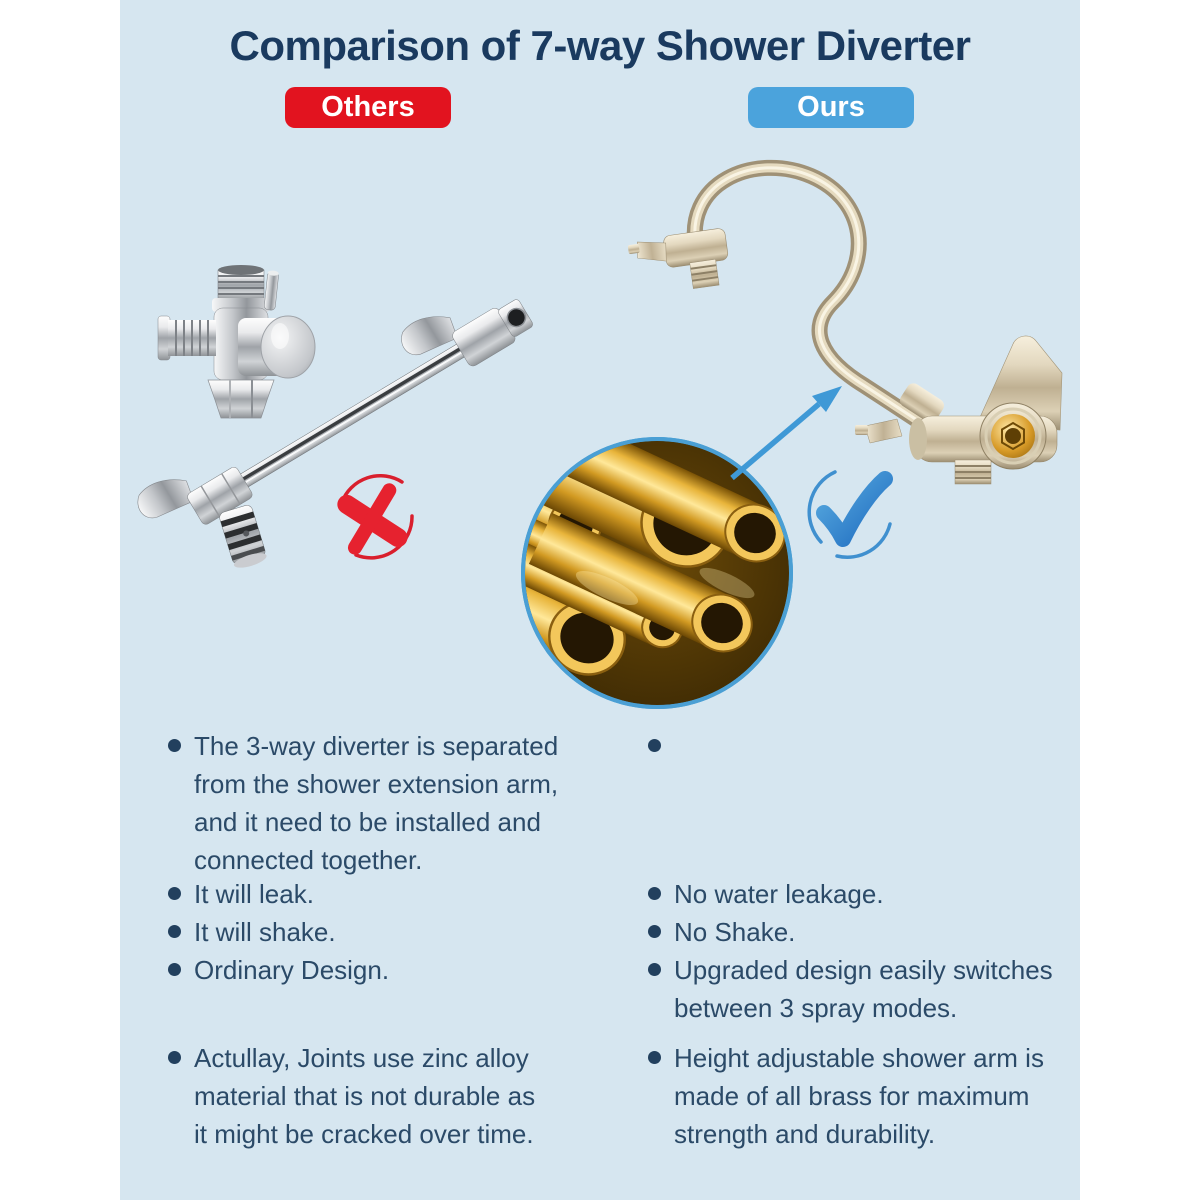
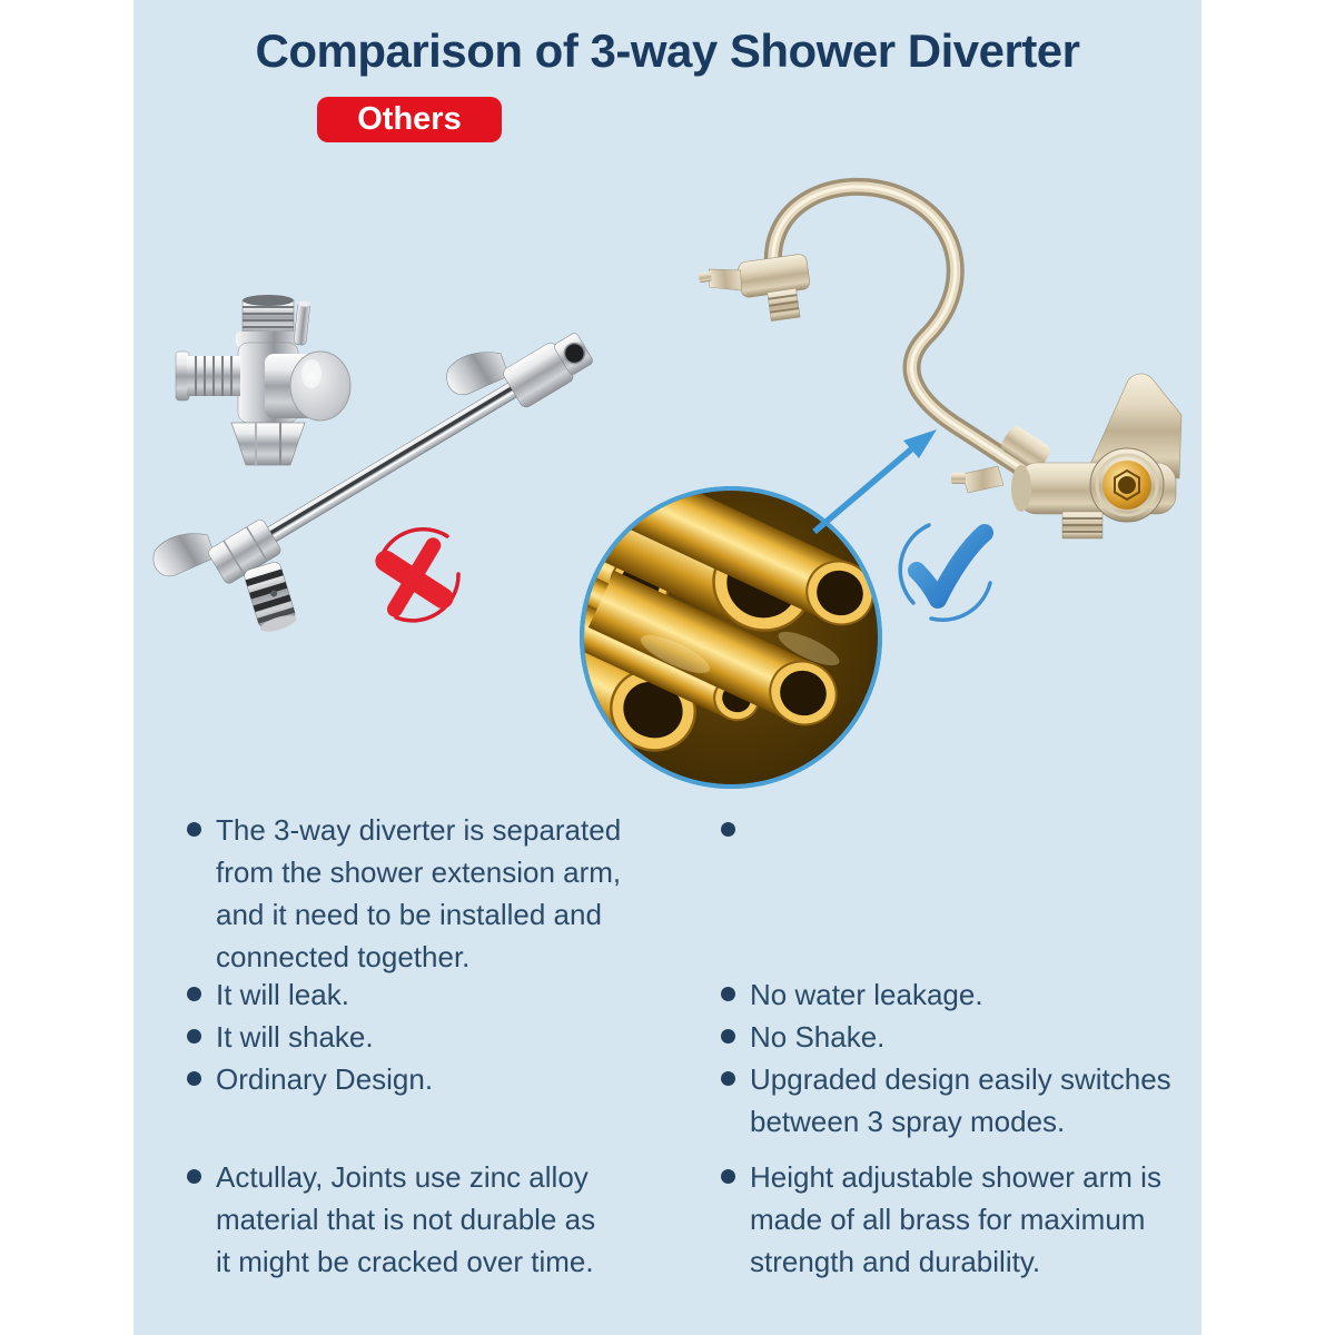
- Comparison of 7-way Shower Diverter
+ Comparison of 3-way Shower Diverter
  Others
- Ours
  The 3-way diverter is separated
  from the shower extension arm,
  and it need to be installed and
  connected together.
  It will leak.
  It will shake.
  Ordinary Design.
  Actullay, Joints use zinc alloy
  material that is not durable as
  it might be cracked over time.
  No water leakage.
  No Shake.
  Upgraded design easily switches
  between 3 spray modes.
  Height adjustable shower arm is
  made of all brass for maximum
  strength and durability.
